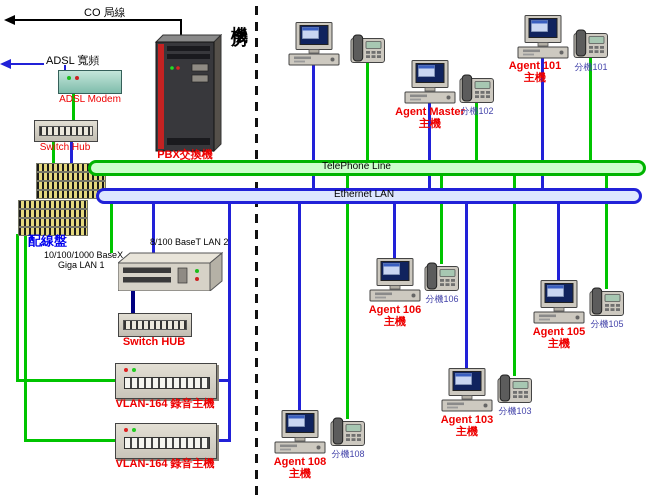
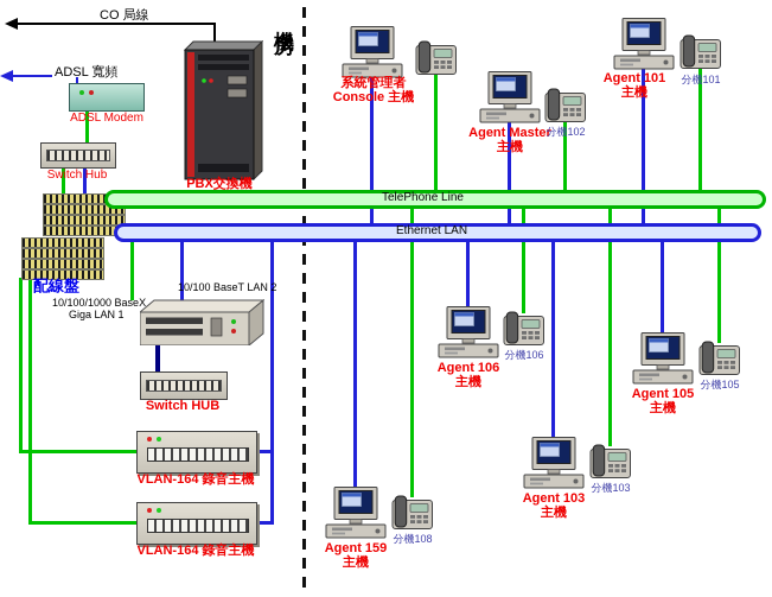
  TelePhone Line
  Ethernet LAN
  CO 局線
  ADSL 寬頻
  ADSL Modem
  Switch Hub
  PBX交換機
  配線盤
- 8/100 BaseT LAN 2
+ 10/100 BaseT LAN 2
  10/100/1000 BaseX
  Giga LAN 1
  Switch HUB
  VLAN-164 錄音主機
  VLAN-164 錄音主機
+ 系統管理者
+ Console 主機
  Agent 101
  主機
  分機101
  Agent Master
  主機
  分機102
  Agent 106
  主機
  分機106
  Agent 105
  主機
  分機105
  Agent 103
  主機
  分機103
- Agent 108
+ Agent 159
  主機
  分機108
